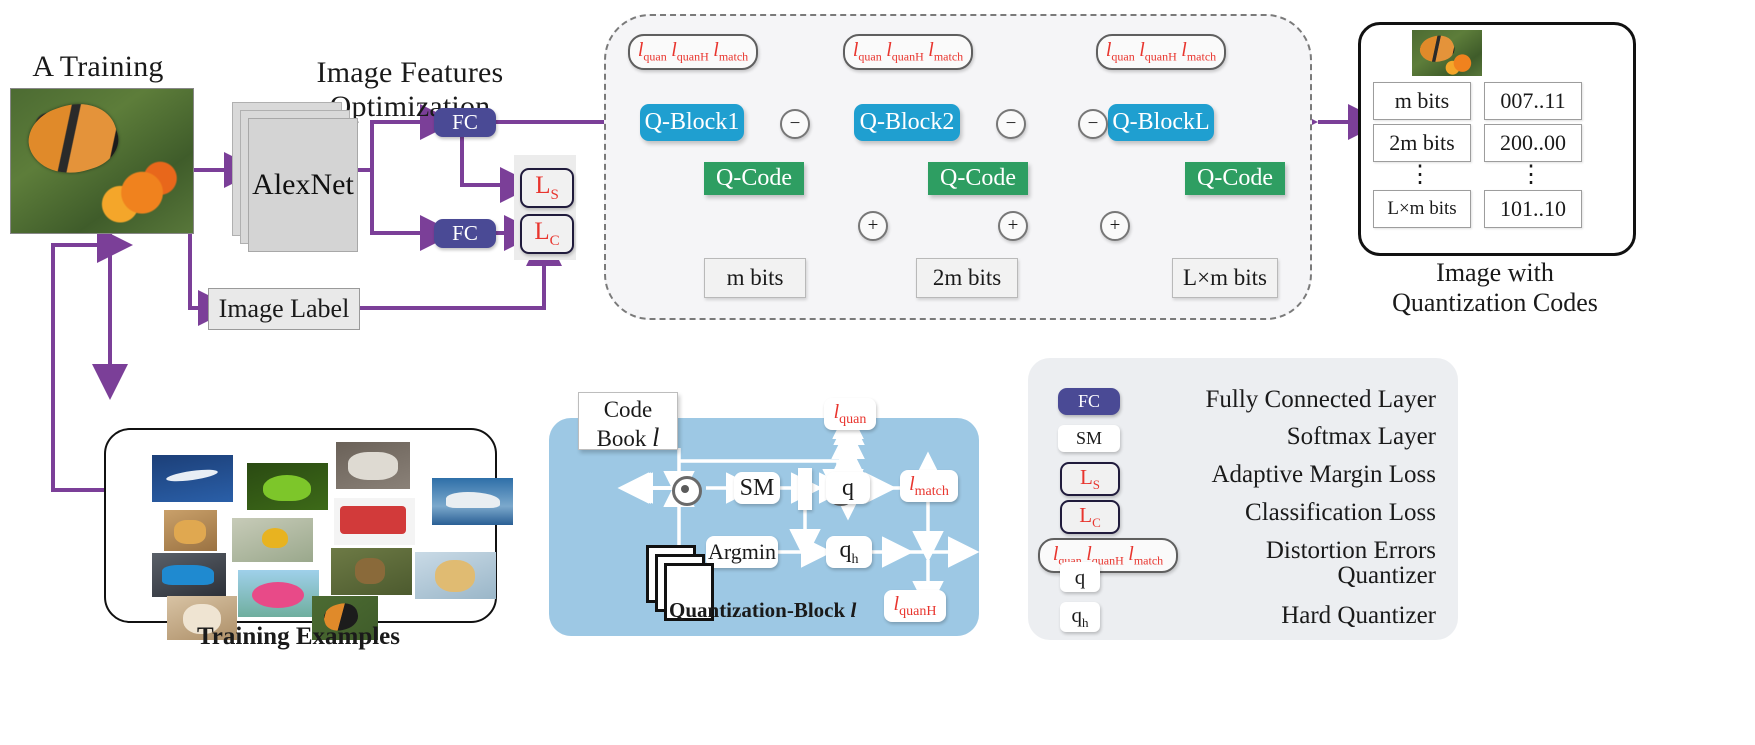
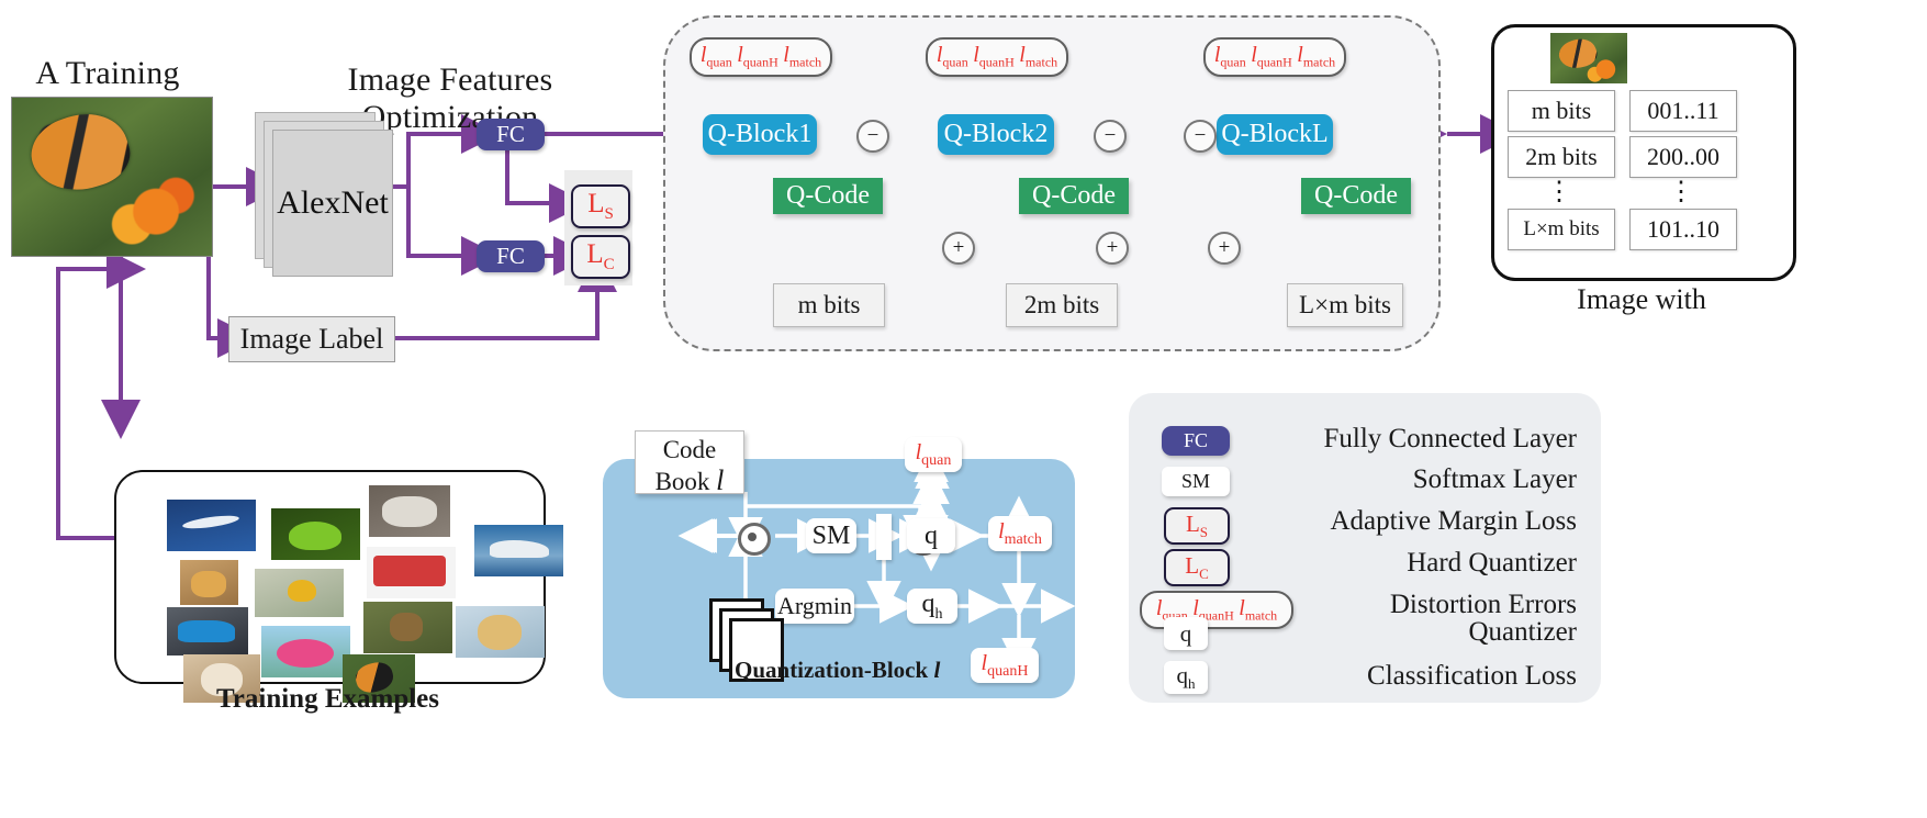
  Image Features ptimization
  AlexNet
  FC
  FC
  LS
  LC
  Image Label
  lquan lquanH lmatch
  lquan lquanH lmatch
  lquan lquanH lmatch
  Q-Block1
  Q-Block2
  Q-BlockL
  −
  −
  −
  Q-Code
  Q-Code
  Q-Code
  +
  +
  +
  m bits
  2m bits
  L×m bits
  m bits
- 007..11
+ 001..11
  2m bits
  200..00
  ⋮
  ⋮
  L×m bits
  101..10
  Image with
- Quantization Codes
  Training Examples
  Code
  Book l
  SM
  Argmin
  q
  qh
  lquan
  lmatch
  lquanH
  Quantization-Block l
  FC
  Fully Connected Layer
  SM
  Softmax Layer
  LS
  Adaptive Margin Loss
  LC
- Classification Loss
+ Hard Quantizer
  lquan lquanH lmatch
  Distortion Errors
  q
  Quantizer
  qh
- Hard Quantizer
+ Classification Loss
